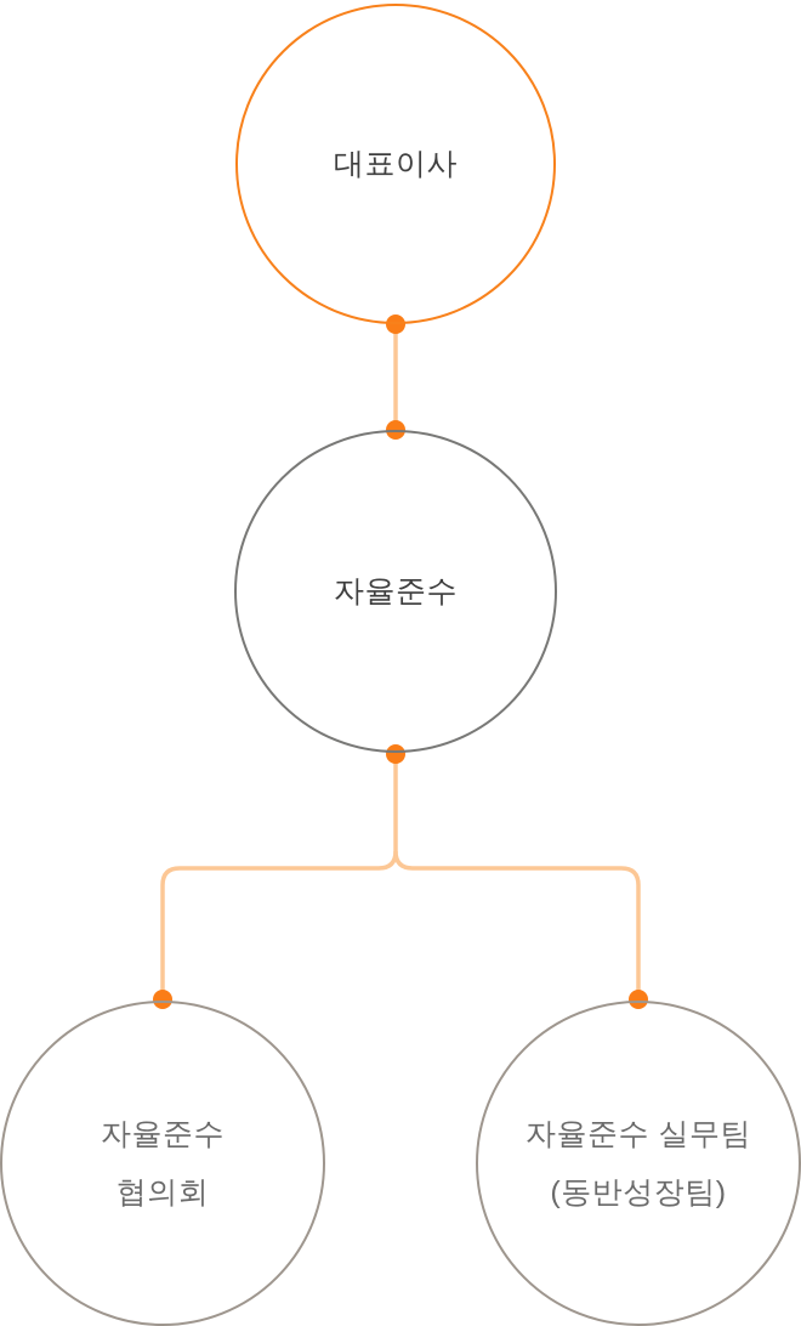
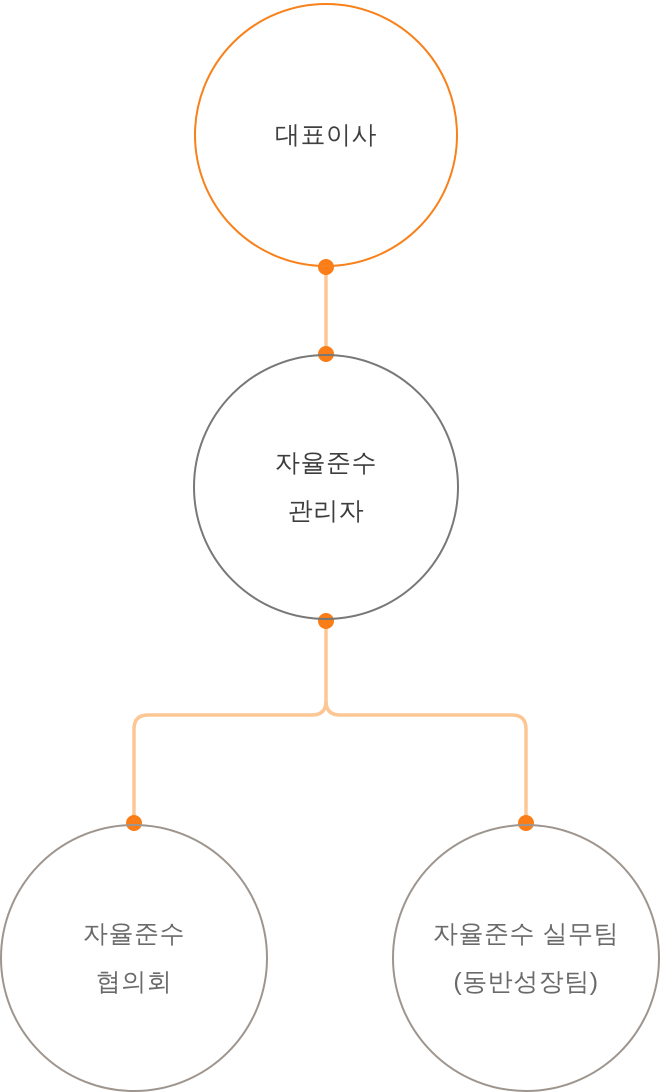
  대표이사
  자율준수
+ 관리자
  자율준수
  협의회
  자율준수 실무팀
  (동반성장팀)
